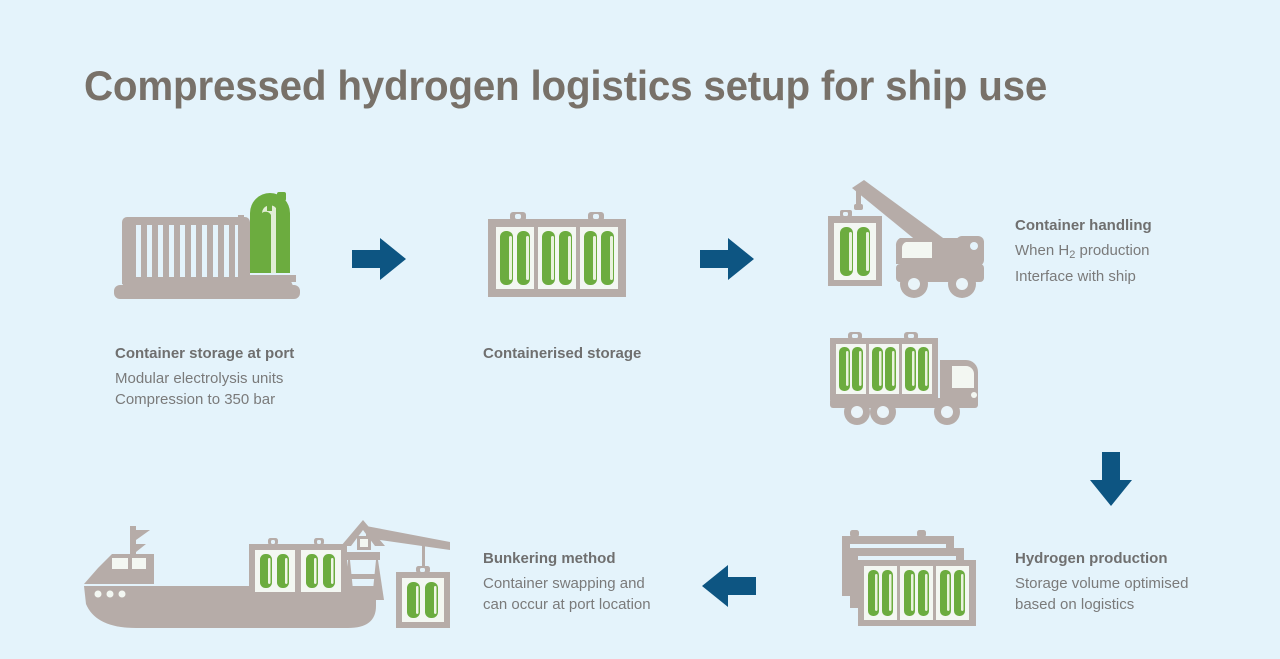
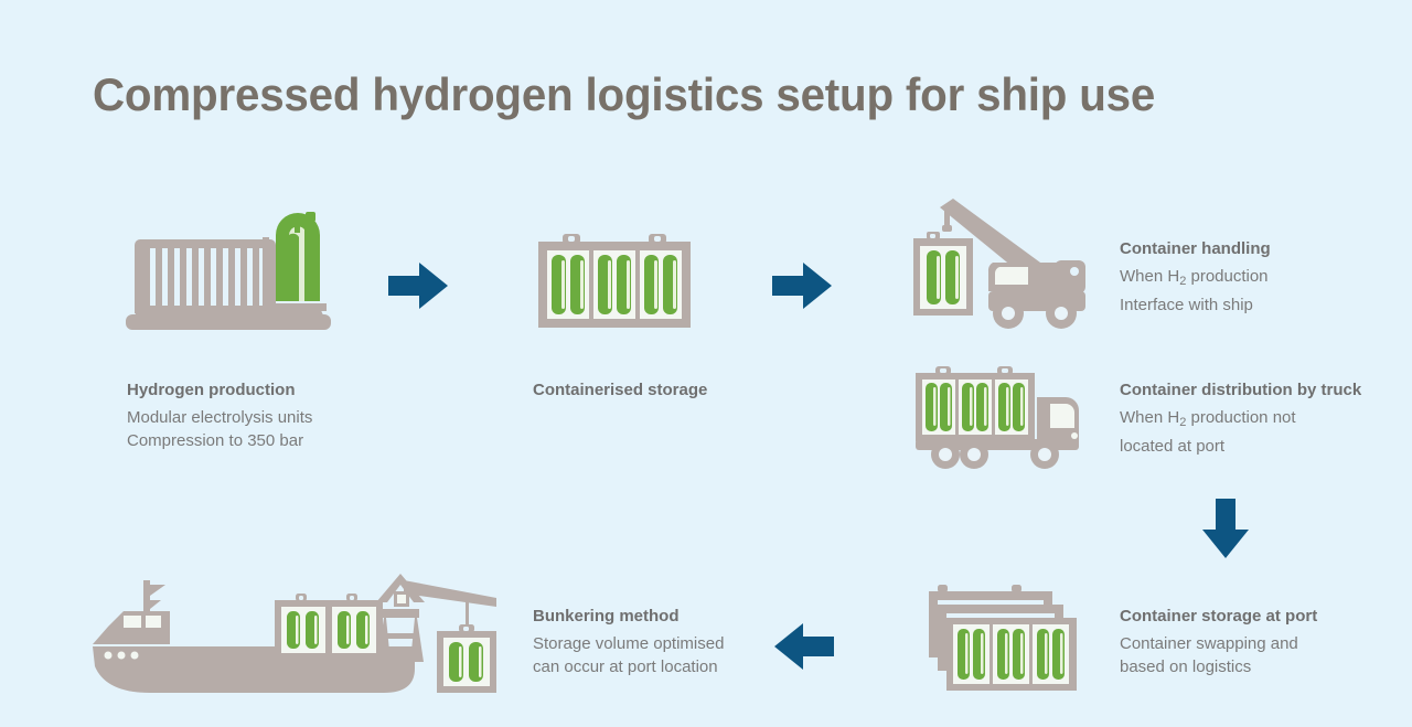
  Compressed hydrogen logistics setup for ship use
- Container storage at port
+ Hydrogen production
  Modular electrolysis units
  Compression to 350 bar
  Containerised storage
  Container handling
  When H2 production
  Interface with ship
+ Container distribution by truck
+ When H2 production not
+ located at port
- Hydrogen production
+ Container storage at port
- Storage volume optimised
+ Container swapping and
  based on logistics
  Bunkering method
- Container swapping and
+ Storage volume optimised
  can occur at port location
